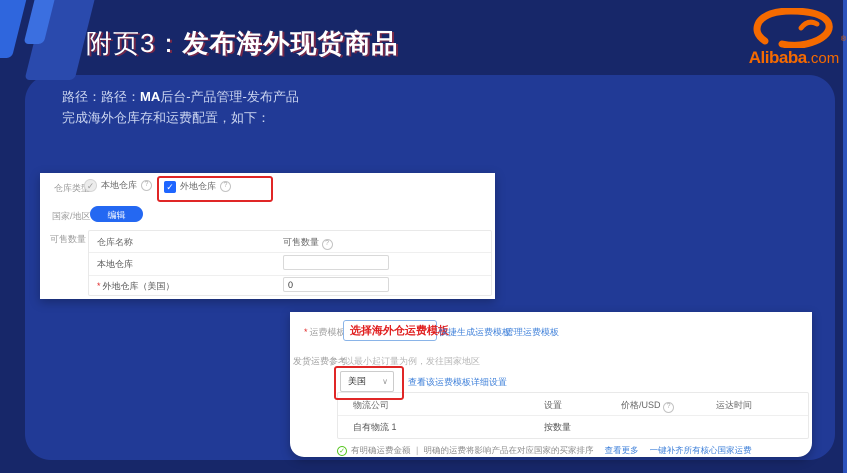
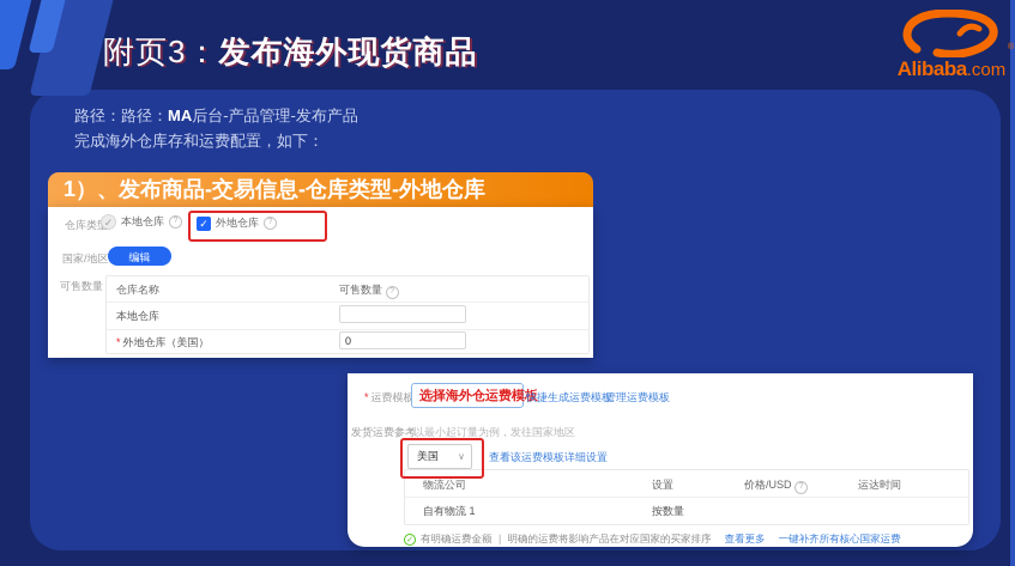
  附页3：发布海外现货商品
  Alibaba.com
  路径：路径：MA后台-产品管理-发布产品
  完成海外仓库存和运费配置，如下：
+ 1）、发布商品-交易信息-仓库类型-外地仓库
  仓库类
  ✓
  本地仓库
  ✓
  外地仓库
  国家/地区
  编辑
  可售数量
  仓库名称
  可售数量
  本地仓库
  * 外地仓库（美国）
  0
  * 运费模板
  选择海外仓运费模板
  快捷生成运费模板
  管理运费模板
  发货运费参考
  以最小起订量为例，发往国家地区
  美国
  ∨
  查看该运费模板详细设置
  物流公司
  设置
  价格/USD
  运达时间
  自有物流 1
  按数量
  有明确运费金额 ｜ 明确的运费将影响产品在对应国家的买家排序
  查看更多
  一键补齐所有核心国家运费
